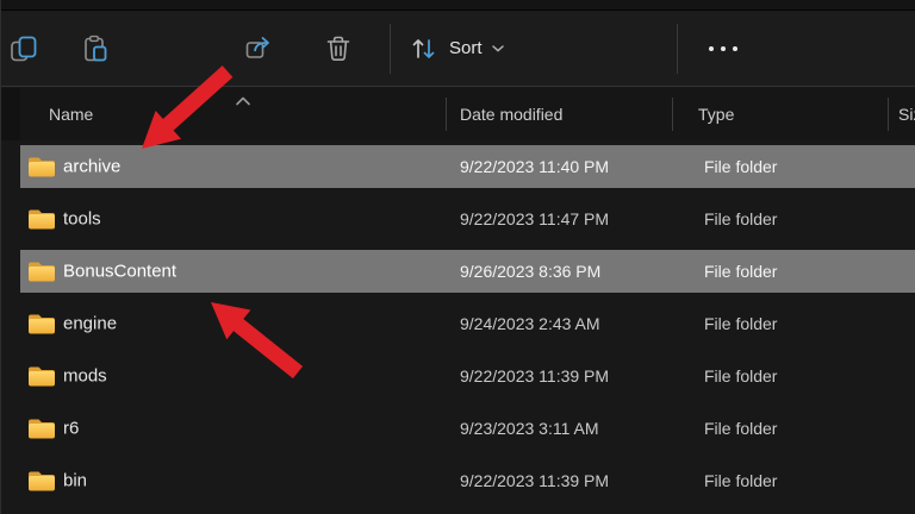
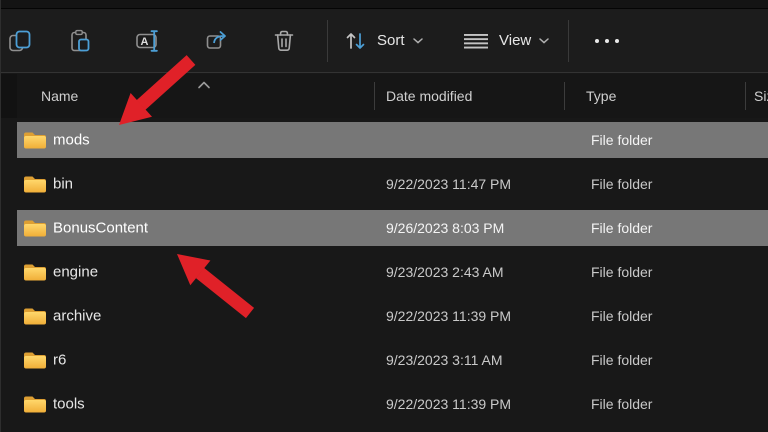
+ A
  Sort
+ View
  Name
  Date modified
  Type
- archive
+ mods
- 9/22/2023 11:40 PM
  File folder
- tools
+ bin
  9/22/2023 11:47 PM
  File folder
  BonusContent
- 9/26/2023 8:36 PM
+ 9/26/2023 8:03 PM
  File folder
  engine
- 9/24/2023 2:43 AM
+ 9/23/2023 2:43 AM
  File folder
- mods
+ archive
  9/22/2023 11:39 PM
  File folder
  r6
  9/23/2023 3:11 AM
  File folder
- bin
+ tools
  9/22/2023 11:39 PM
  File folder
